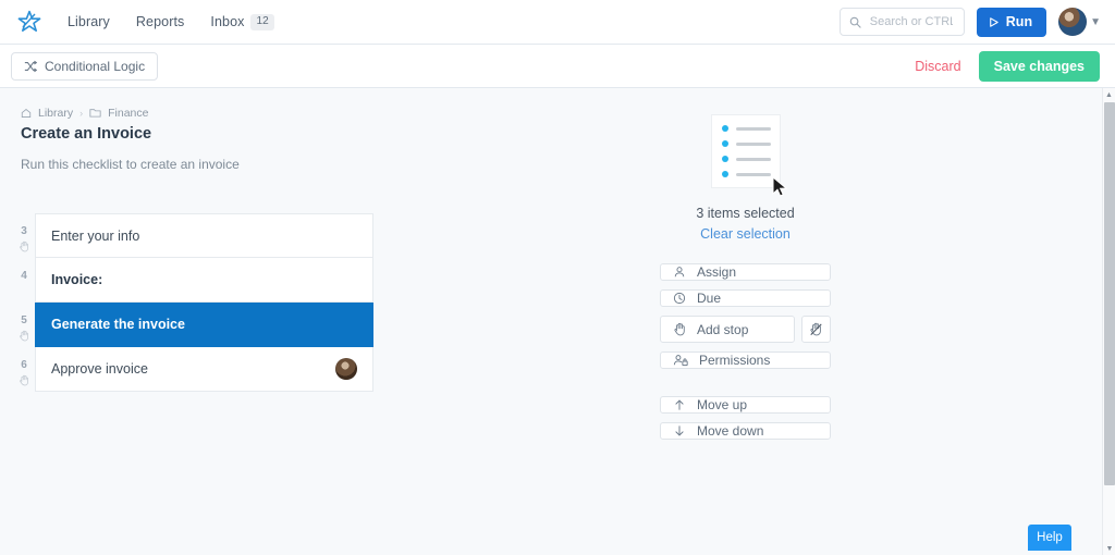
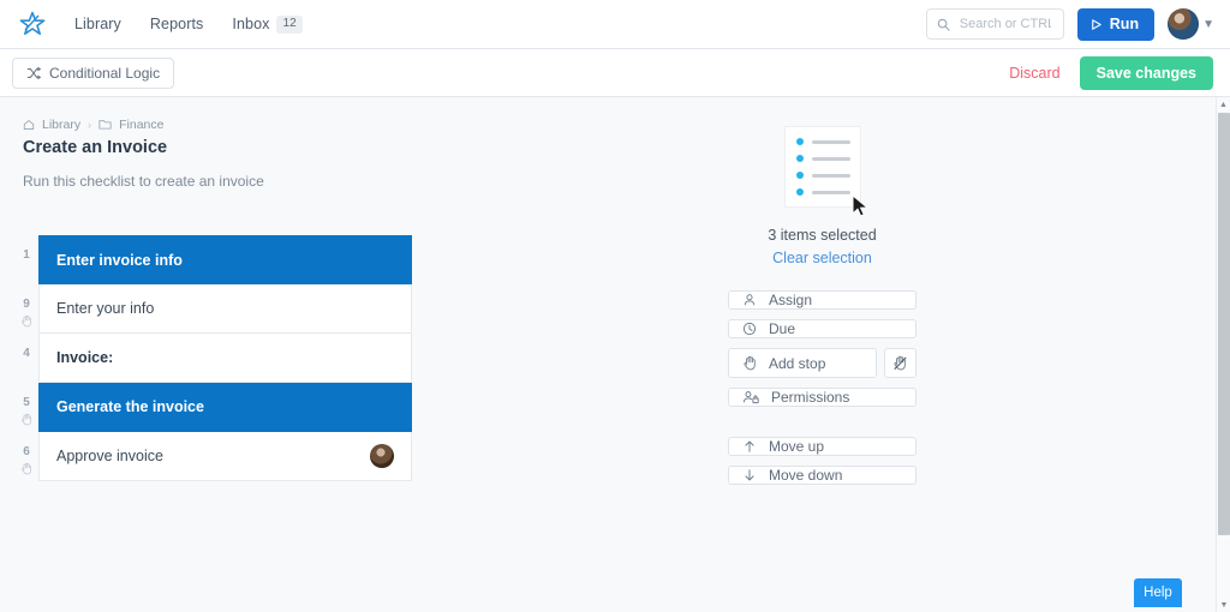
  Library
  Reports
  Inbox
  12
  Search or CTR
  Run
  ▼
  Conditional Logic
  Discard
  Save changes
  Library
  ›
  Finance
  Create an Invoice
  Run this checklist to create an invoice
+ 1
+ Enter invoice info
- 3
+ 9
  Enter your info
  4
  Invoice:
  5
  Generate the invoice
  6
  Approve invoice
  3 items selected
  Clear selection
  Assign
  Due
  Add stop
  Permissions
  Move up
  Move down
  Help
